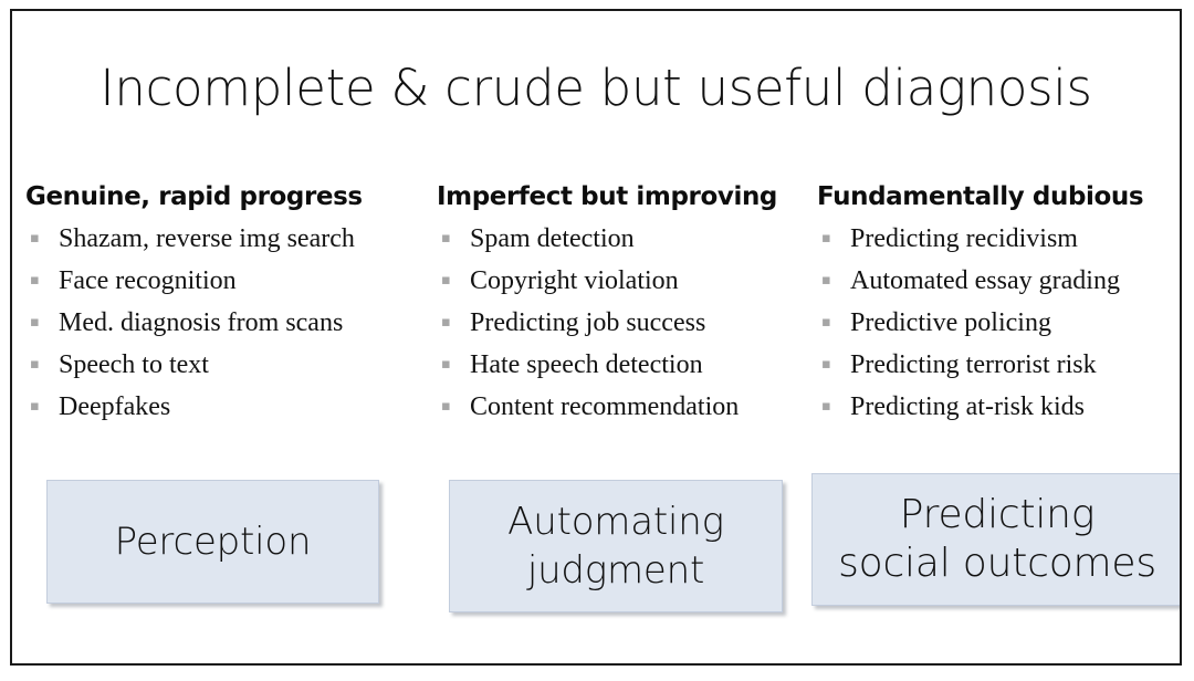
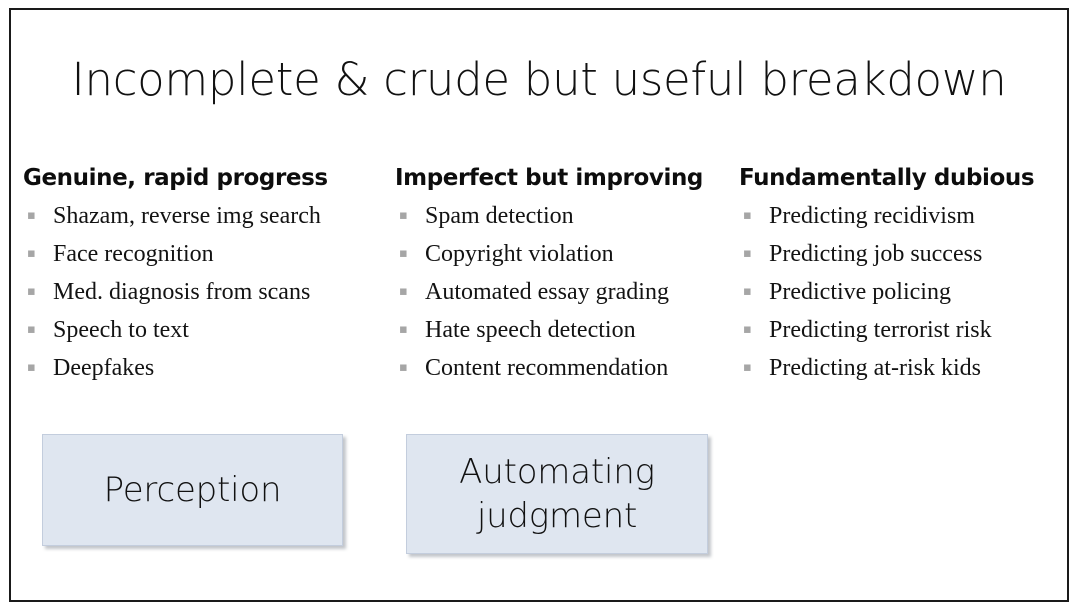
- Incomplete & crude but useful diagnosis
+ Incomplete & crude but useful breakdown
  Genuine, rapid progress
  ▪
  Shazam, reverse img search
  ▪
  Face recognition
  ▪
  Med. diagnosis from scans
  ▪
  Speech to text
  ▪
  Deepfakes
  Imperfect but improving
  ▪
  Spam detection
  ▪
  Copyright violation
  ▪
- Predicting job success
+ Automated essay grading
  ▪
  Hate speech detection
  ▪
  Content recommendation
  Fundamentally dubious
  ▪
  Predicting recidivism
  ▪
- Automated essay grading
+ Predicting job success
  ▪
  Predictive policing
  ▪
  Predicting terrorist risk
  ▪
  Predicting at-risk kids
  Perception
  Automating
  judgment
- Predicting
- social outcomes
